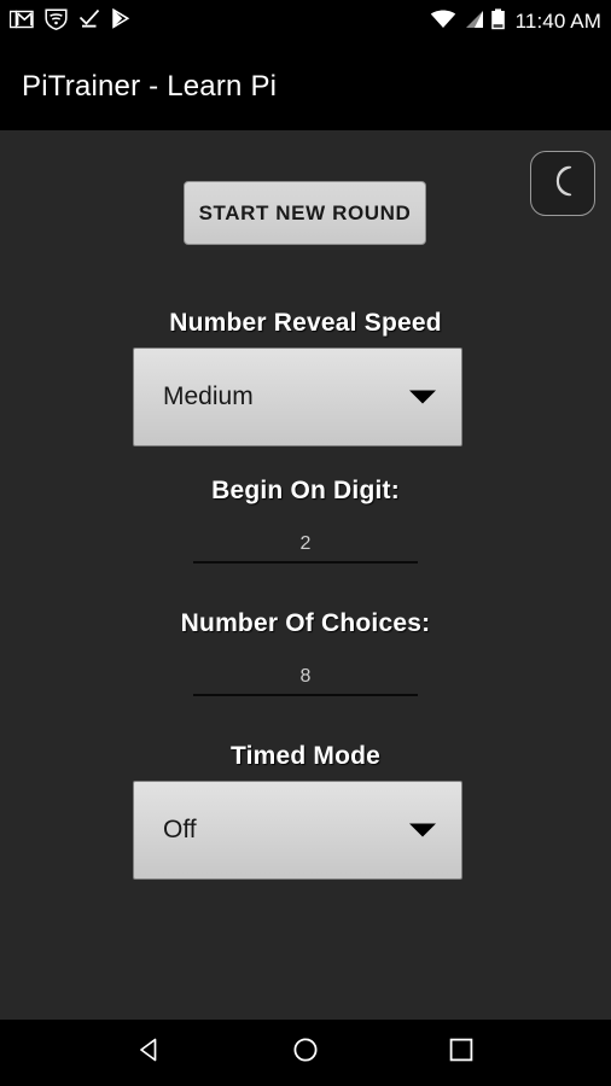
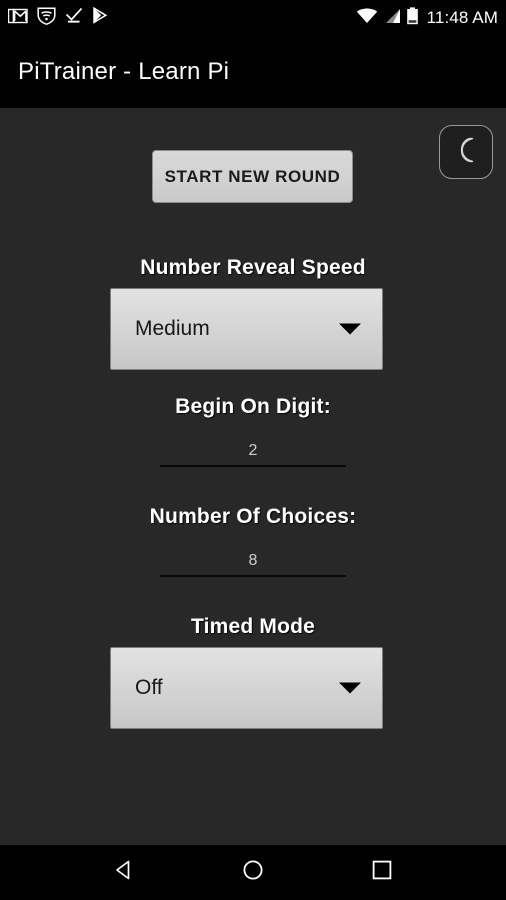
- 11:40 AM
+ 11:48 AM
  PiTrainer - Learn Pi
  START NEW ROUND
  Number Reveal Speed
  Medium
  Begin On Digit:
  2
  Number Of Choices:
  8
  Timed Mode
  Off
